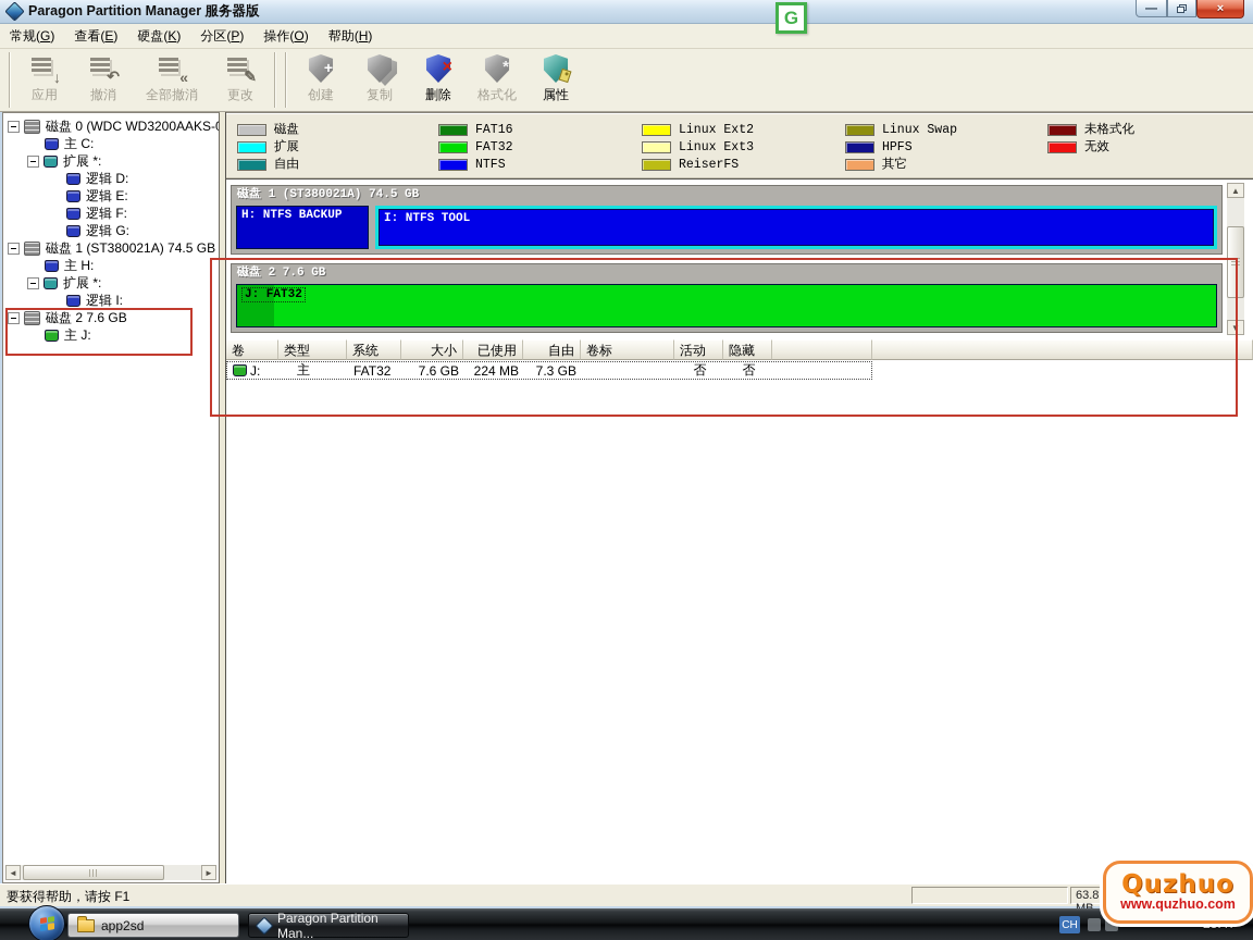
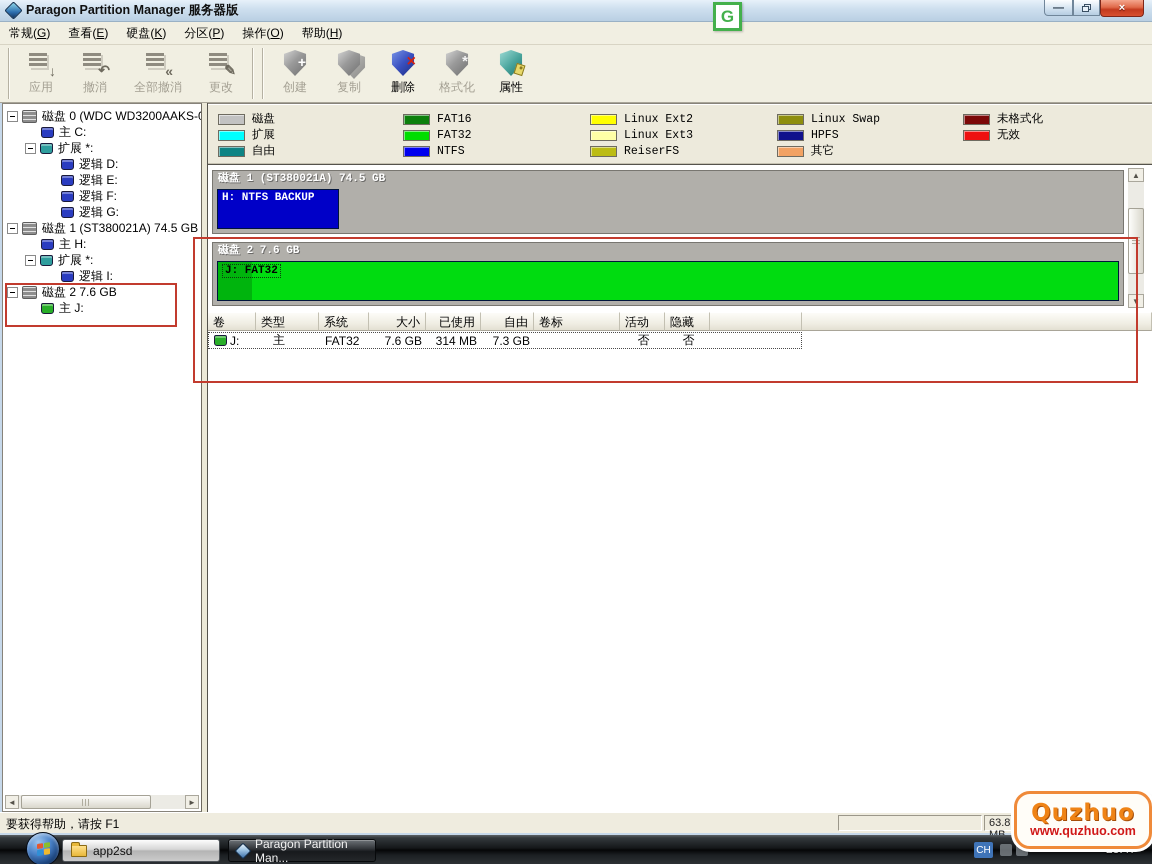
  Paragon Partition Manager 服务器版
  —
  ×
  G
  常规(G)
  查看(E)
  硬盘(K)
  分区(P)
  操作(O)
  帮助(H)
  ↓
  应用
  ↶
  撤消
  «
  全部撤消
  ✎
  更改
  +
  创建
  复制
  ×
  删除
  *
  格式化
  属性
  磁盘 0 (WDC WD3200AAKS-
  主 C:
  扩展 *:
  逻辑 D:
  逻辑 E:
  逻辑 F:
  逻辑 G:
  磁盘 1 (ST380021A) 74.5 GB
  主 H:
  扩展 *:
  逻辑 I:
  磁盘 2 7.6 GB
  主 J:
  ◄
  ►
  磁盘
  扩展
  自由
  FAT16
  FAT32
  NTFS
  Linux Ext2
  Linux Ext3
  ReiserFS
  Linux Swap
  HPFS
  其它
  未格式化
  无效
  磁盘 1 (ST380021A) 74.5 GB
  H: NTFS BACKUP
- I: NTFS TOOL
  磁盘 2 7.6 GB
  J: FAT32
  ▲
  ▼
  卷
  类型
  系统
  大小
  已使用
  自由
  卷标
  活动
  隐藏
  J:
  主
  FAT32
  7.6 GB
- 224 MB
+ 314 MB
  7.3 GB
  否
  否
  要获得帮助，请按 F1
  app2sd
  Paragon Partition Man...
  CH
  23:47
  Quzhuo
  www.quzhuo.com
